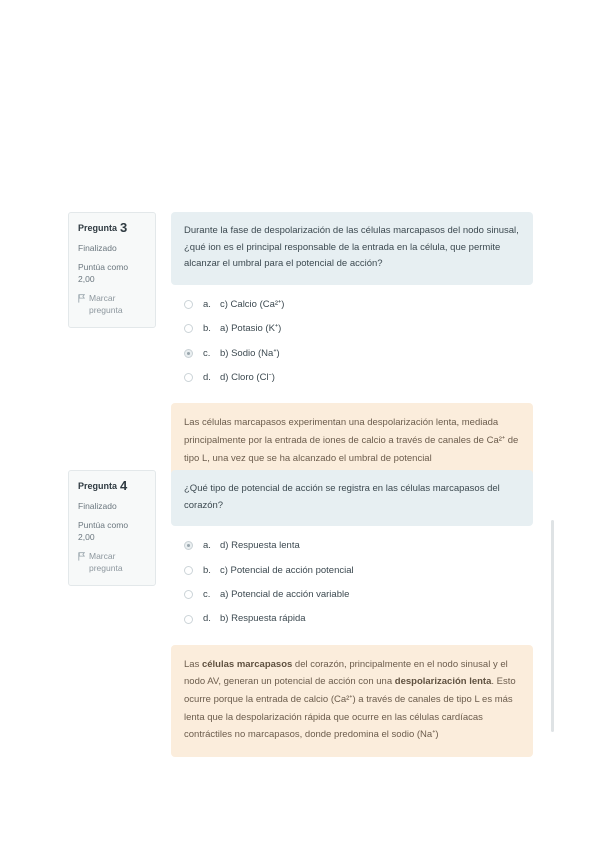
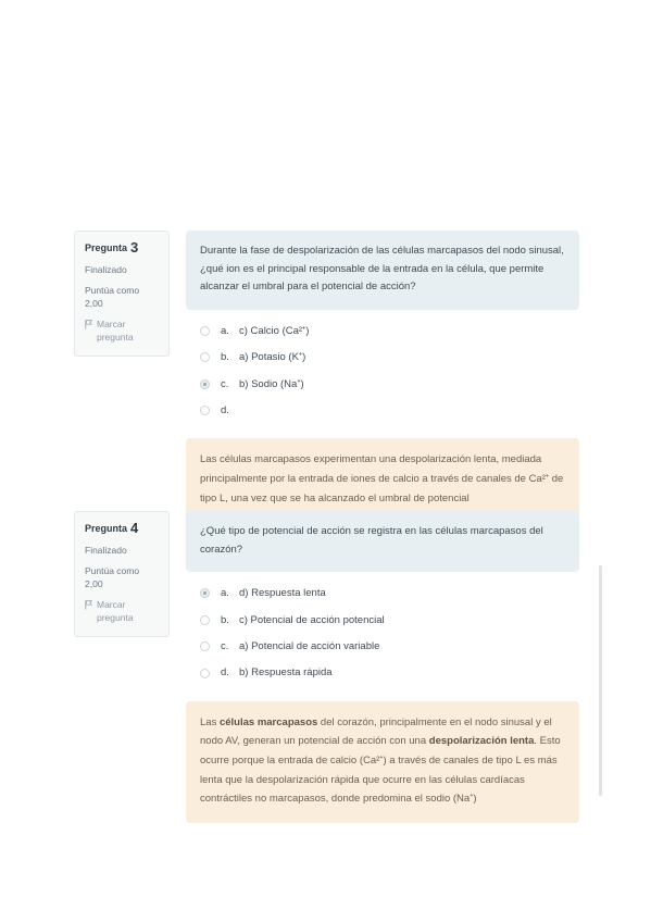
  Pregunta 3
  Finalizado
  Puntúa como
  2,00
  Marcar
  pregunta
  Durante la fase de despolarización de las células marcapasos del nodo sinusal, ¿qué ion es el principal responsable de la entrada en la célula, que permite alcanzar el umbral para el potencial de acción?
  a.
  c) Calcio (Ca²⁺)
  b.
  a) Potasio (K⁺)
  c.
  b) Sodio (Na⁺)
  d.
- d) Cloro (Cl⁻)
  Las células marcapasos experimentan una despolarización lenta, mediada principalmente por la entrada de iones de calcio a través de canales de Ca²⁺ de tipo L, una vez que se ha alcanzado el umbral de potencial
  Pregunta 4
  Finalizado
  Puntúa como
  2,00
  Marcar
  pregunta
  ¿Qué tipo de potencial de acción se registra en las células marcapasos del corazón?
  a.
  d) Respuesta lenta
  b.
  c) Potencial de acción potencial
  c.
  a) Potencial de acción variable
  d.
  b) Respuesta rápida
  Las células marcapasos del corazón, principalmente en el nodo sinusal y el nodo AV, generan un potencial de acción con una despolarización lenta. Esto ocurre porque la entrada de calcio (Ca²⁺) a través de canales de tipo L es más lenta que la despolarización rápida que ocurre en las células cardíacas contráctiles no marcapasos, donde predomina el sodio (Na⁺)
